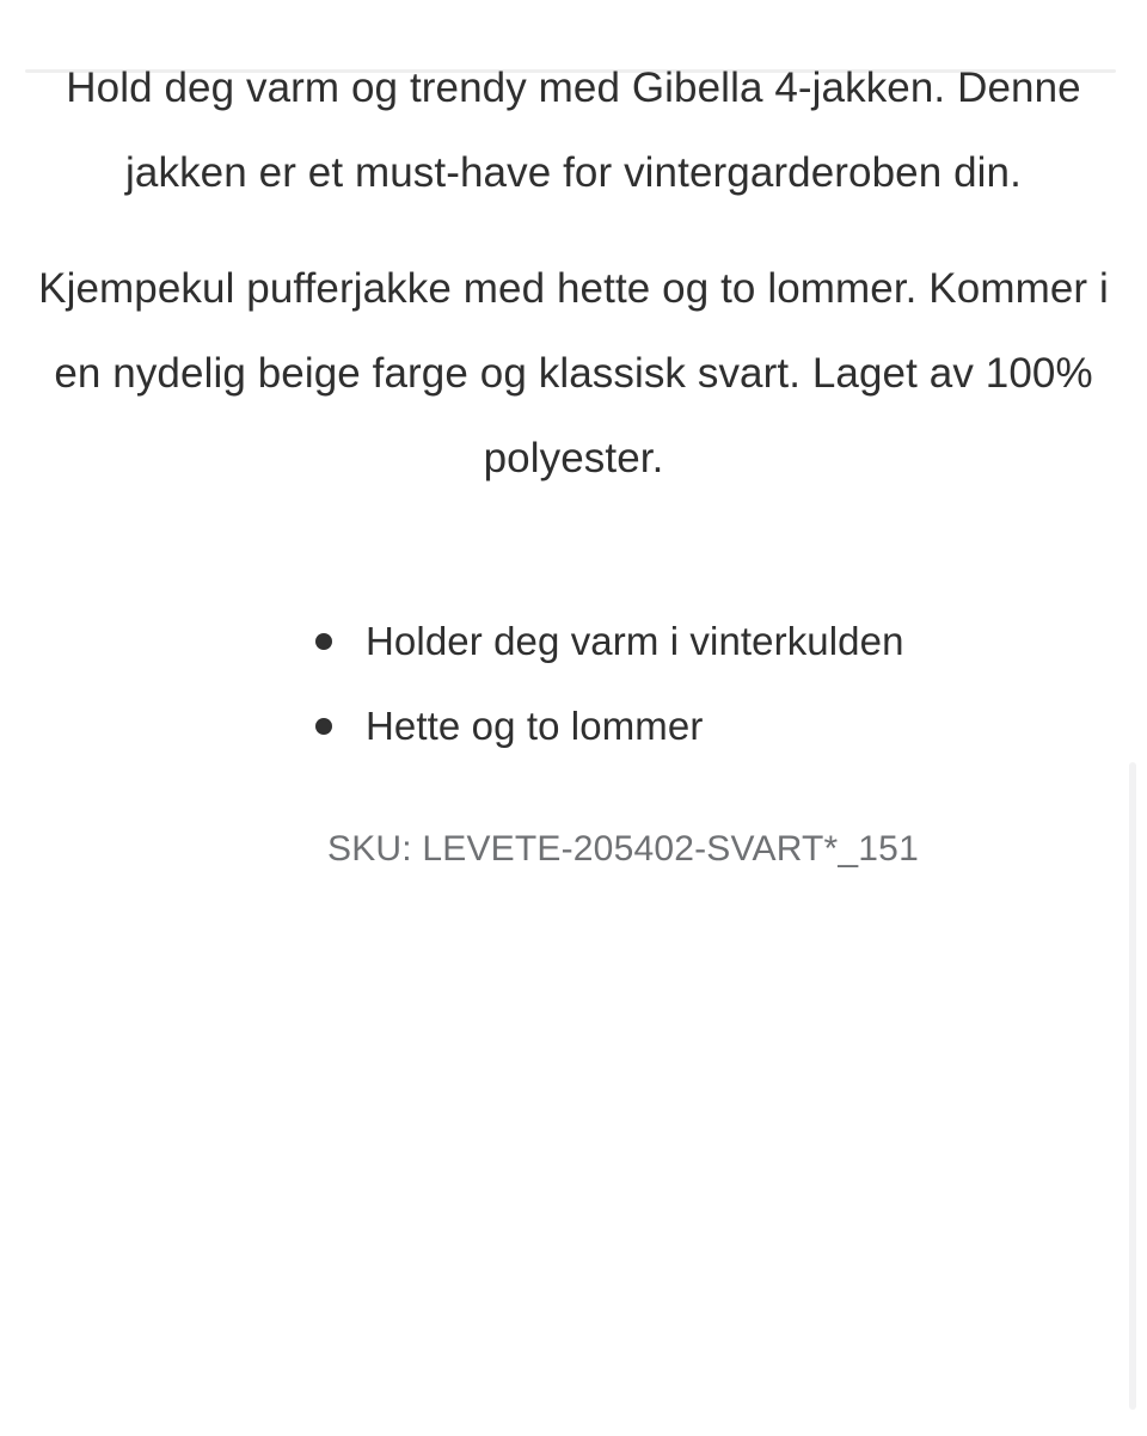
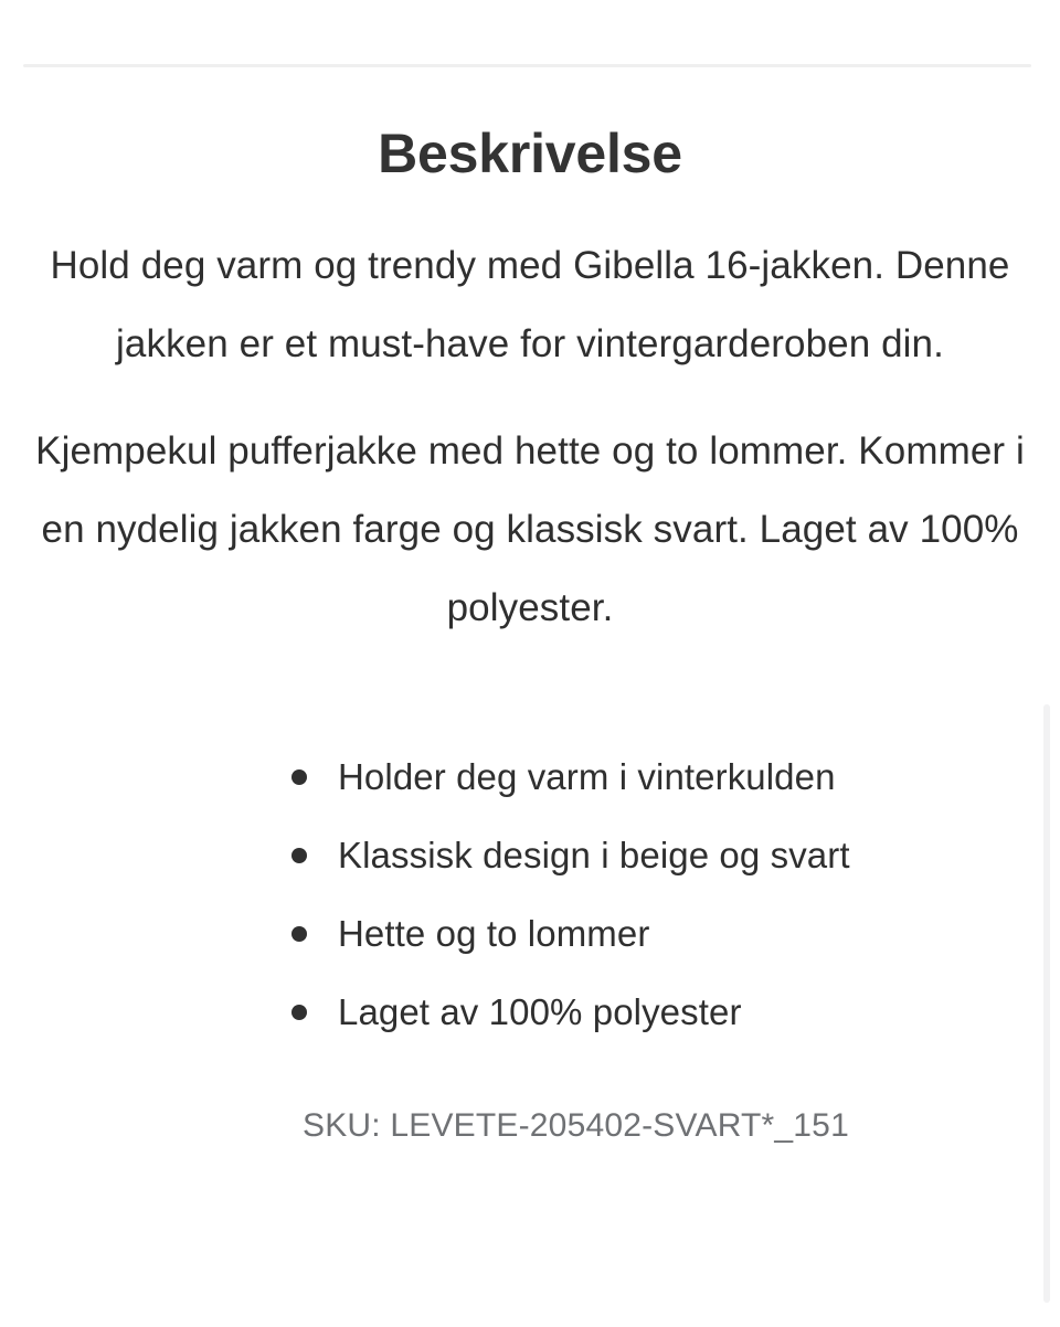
+ Beskrivelse
- Hold deg varm og trendy med Gibella 4-jakken. Denne jakken er et must-have for vintergarderoben din.
+ Hold deg varm og trendy med Gibella 16-jakken. Denne jakken er et must-have for vintergarderoben din.
- Kjempekul pufferjakke med hette og to lommer. Kommer i en nydelig beige farge og klassisk svart. Laget av 100% polyester.
+ Kjempekul pufferjakke med hette og to lommer. Kommer i en nydelig jakken farge og klassisk svart. Laget av 100% polyester.
  Holder deg varm i vinterkulden
+ Klassisk design i beige og svart
  Hette og to lommer
+ Laget av 100% polyester
  SKU: LEVETE-205402-SVART*_151
